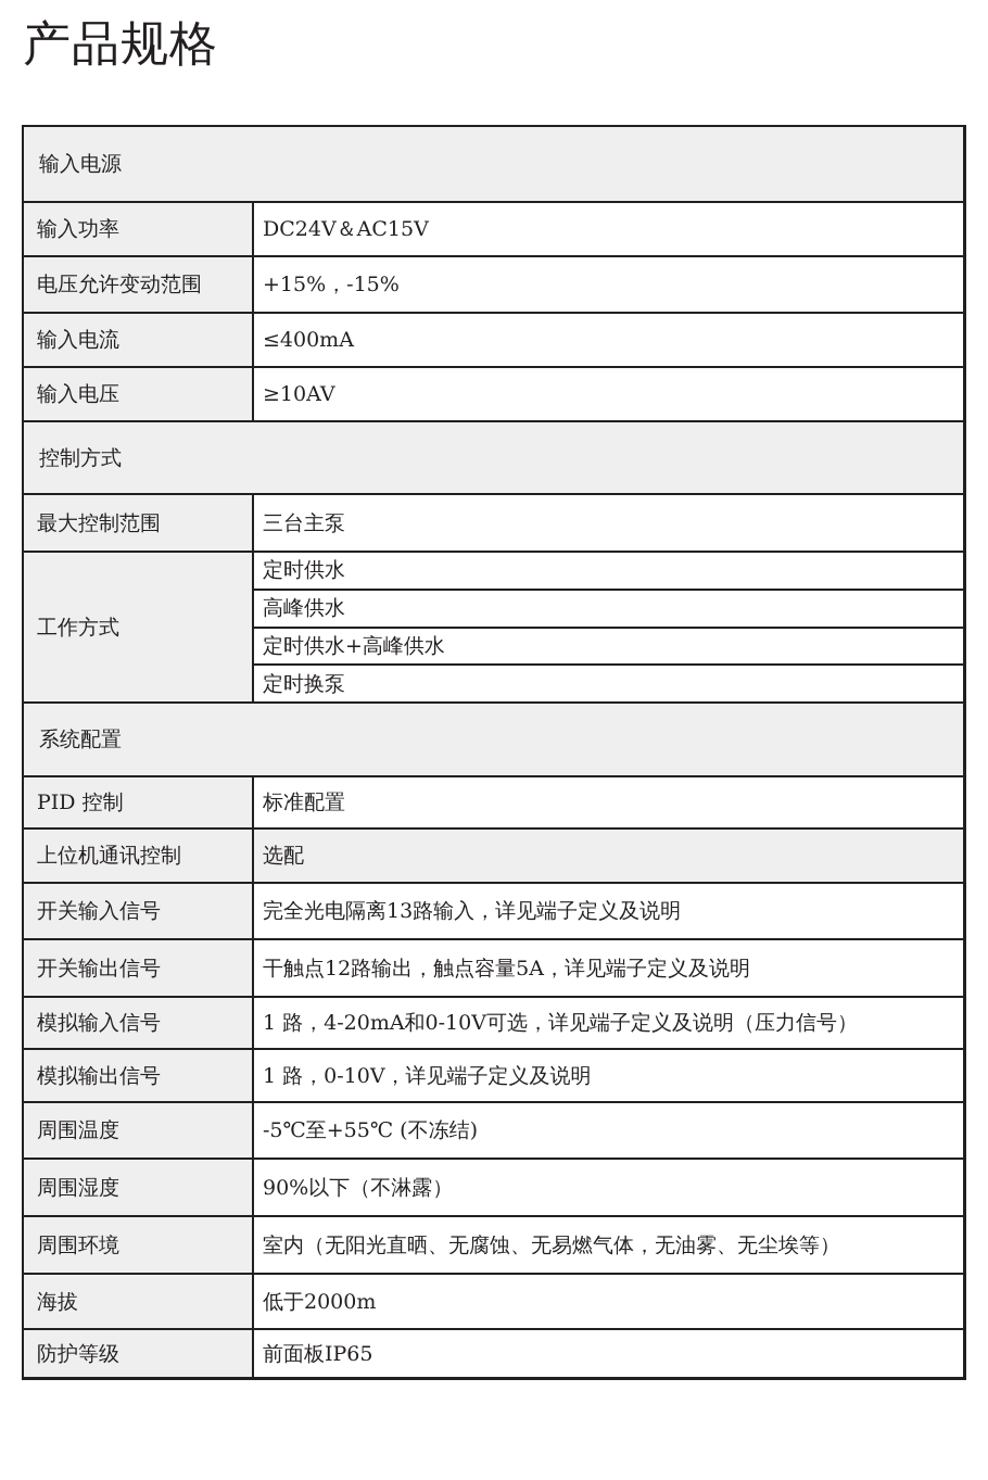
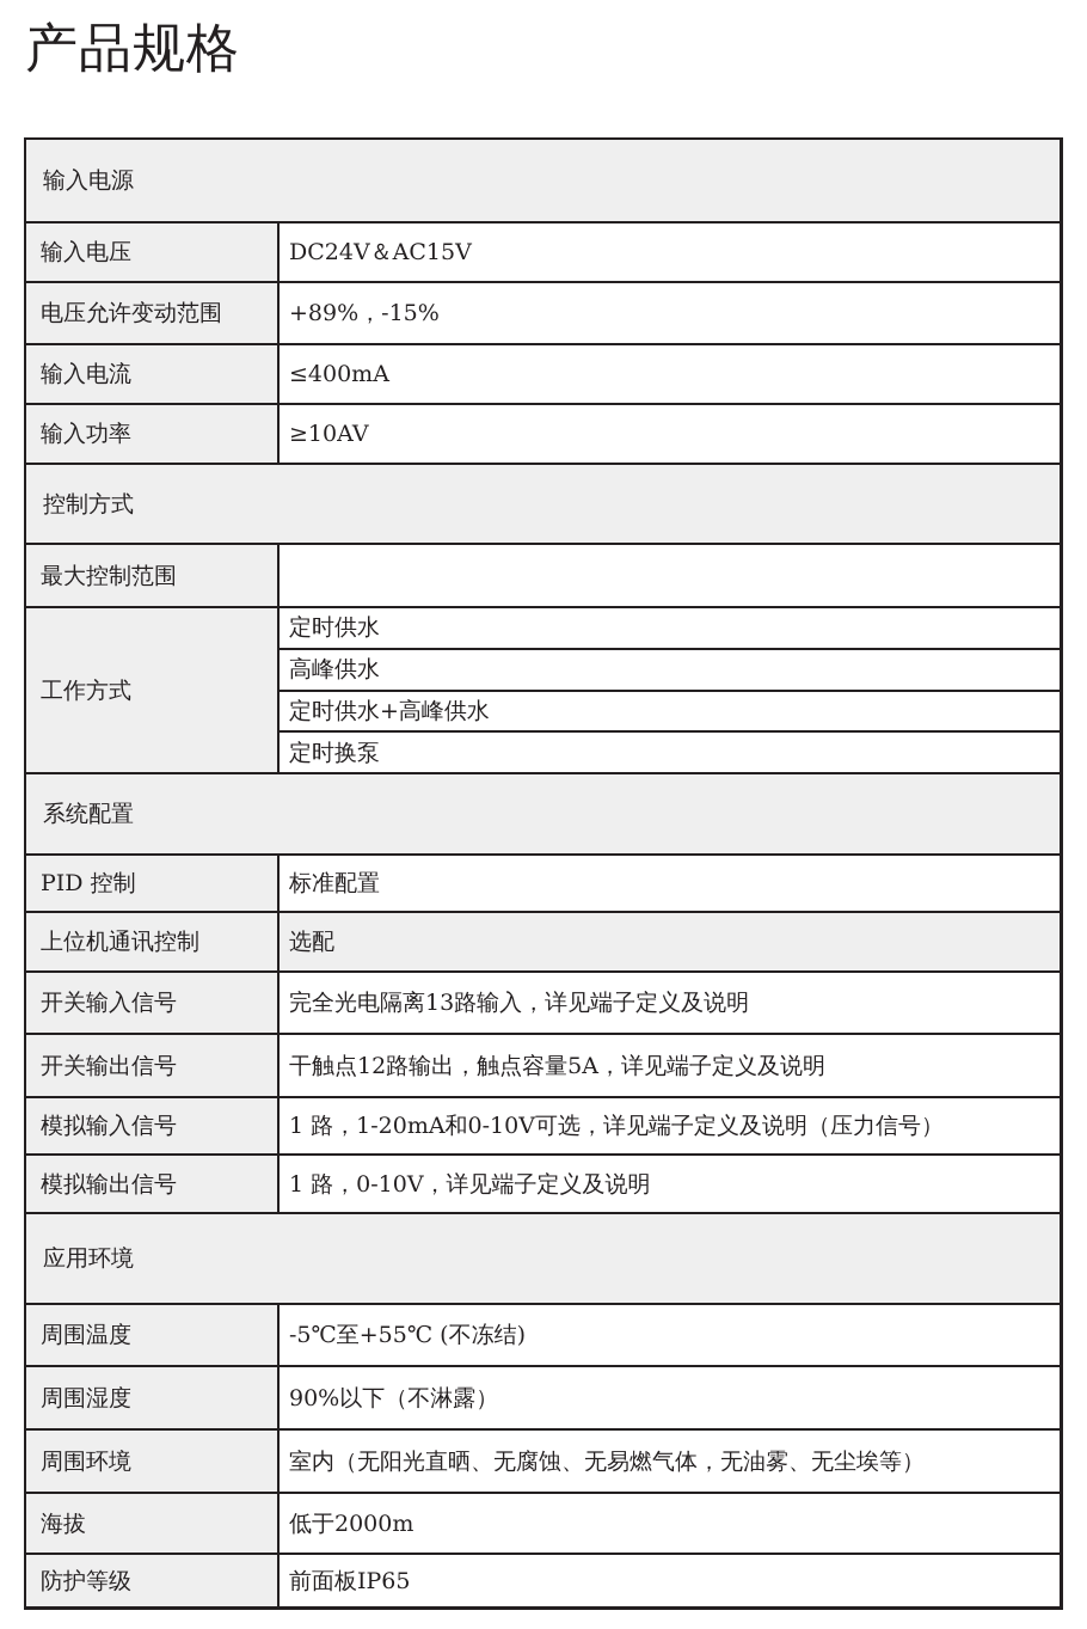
  产品规格
  输入电源
- 输入功率
+ 输入电压
  DC24V＆AC15V
  电压允许变动范围
- +15%，-15%
+ +89%，-15%
  输入电流
  ≤400mA
- 输入电压
+ 输入功率
  ≥10AV
  控制方式
  最大控制范围
- 三台主泵
  工作方式
  定时供水
  高峰供水
  定时供水+高峰供水
  定时换泵
  系统配置
  PID 控制
  标准配置
  上位机通讯控制
  选配
  开关输入信号
  完全光电隔离13路输入，详见端子定义及说明
  开关输出信号
  干触点12路输出，触点容量5A，详见端子定义及说明
  模拟输入信号
- 1 路，4-20mA和0-10V可选，详见端子定义及说明（压力信号）
+ 1 路，1-20mA和0-10V可选，详见端子定义及说明（压力信号）
  模拟输出信号
  1 路，0-10V，详见端子定义及说明
+ 应用环境
  周围温度
  -5℃至+55℃ (不冻结)
  周围湿度
  90%以下（不淋露）
  周围环境
  室内（无阳光直晒、无腐蚀、无易燃气体，无油雾、无尘埃等）
  海拔
  低于2000m
  防护等级
  前面板IP65
